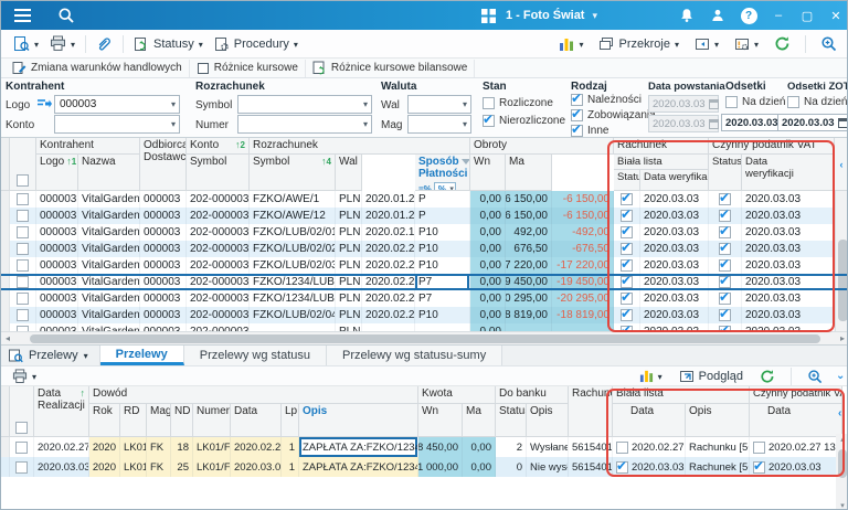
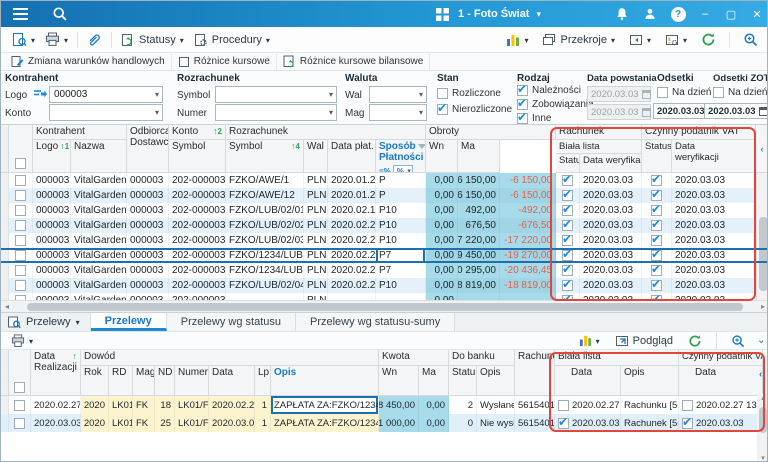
  1 - Foto Świat
  –
  ▢
  ✕
  Statusy
  Procedury
  Przekroje
  Zmiana warunków handlowych
  Różnice kursowe
  Różnice kursowe bilansowe
  Kontrahent
  Logo
  000003
  Konto
  Rozrachunek
  Symbol
  Numer
  Waluta
  Wal
  Mag
  Stan
  Rozliczone
  Nierozliczone
  Rodzaj
  Należności
  Zobowiązan
  Inne
  Data powstania
  2020.03.03
  2020.03.03
  Odsetki
  Na dzień
  2020.03.03
  Odsetki ZOT
  Na dzień
  2020.03.03
  Kontrahent
  Odbiorca
  Dostawc
  Konto
  2
  Rozrachunek
  Obroty
  Rachunek
  Czynny podatnik VAT
  Logo
  1
  Nazwa
  Symbol
  Symbol
  4
  Wal
+ Data płat.
  Sposób
  Płatności
  =%
  %
  Wn
  Ma
  Biała lista
  Statu
  Data weryfika
  Status
  Data
  weryfikacji
  ‹
  000003
  VitalGarden
  000003
  202-000003
  FZKO/AWE/1
  PLN
  2020.01.2
  P
  0,00
  6 150,00
  -6 150,00
  2020.03.03
  2020.03.03
  000003
  VitalGarden
  000003
  202-000003
  FZKO/AWE/12
  PLN
  2020.01.2
  P
  0,00
  6 150,00
  -6 150,00
  2020.03.03
  2020.03.03
  000003
  VitalGarden
  000003
  202-000003
  FZKO/LUB/02/01
  PLN
  2020.02.1
  P10
  0,00
  492,00
  -492,00
  2020.03.03
  2020.03.03
  000003
  VitalGarden
  000003
  202-000003
  FZKO/LUB/02/02
  PLN
  2020.02.2
  P10
  0,00
  676,50
  -676,50
  2020.03.03
  2020.03.03
  000003
  VitalGarden
  000003
  202-000003
  FZKO/LUB/02/03
  PLN
  2020.02.2
  P10
  0,00
  7 220,00
  -17 220,00
  2020.03.03
  2020.03.03
  000003
  VitalGarden
  000003
  202-000003
  FZKO/1234/LUB
  PLN
  2020.02.2
  P7
  0,00
  9 450,00
- -19 450,00
+ -19 270,00
  2020.03.03
  2020.03.03
  000003
  VitalGarden
  000003
  202-000003
  FZKO/1234/LUB
  PLN
  2020.02.2
  P7
  0,00
  0 295,00
- -20 295,00
+ -20 436,45
  2020.03.03
  2020.03.03
  000003
  VitalGarden
  000003
  202-000003
  FZKO/LUB/02/04
  PLN
  2020.02.2
  P10
  0,00
  8 819,00
  -18 819,00
  2020.03.03
  2020.03.03
  ◂
  ▸
  Przelewy
  Przelewy
  Przelewy wg statusu
  Przelewy wg statusu-sumy
  Podgląd
  ⌄
  Data
  Realizacji
  Dowód
  Rok
  RD
  Mag
  ND
  Numer
  Data
  Lp
  Opis
  Kwota
  Wn
  Ma
  Do banku
  Statu
  Opis
  Rachun
  Biała lista
  Data
  Opis
  Czynny podatnik V
  Data
  2020.02.27
  2020
  LK01
  FK
  18
  LK01/F
  2020.02.2
  1
  ZAPŁATA ZA:FZKO/123
  8 450,00
  0,00
  2
  Wysłane
  5615401
  2020.02.27
  Rachunku [5
  2020.02.27 13
  2020.03.03
  2020
  LK01
  FK
  25
  LK01/F
  2020.03.0
  1
  ZAPŁATA ZA:FZKO/123
  1 000,00
  0,00
  0
  5615401
  2020.03.03
  Rachunek [5
  2020.03.03
  ‹
